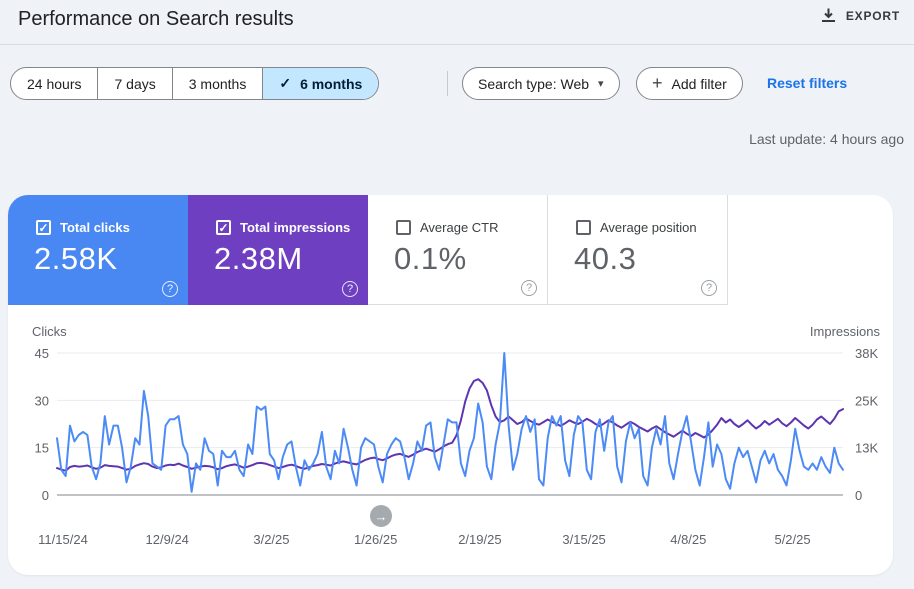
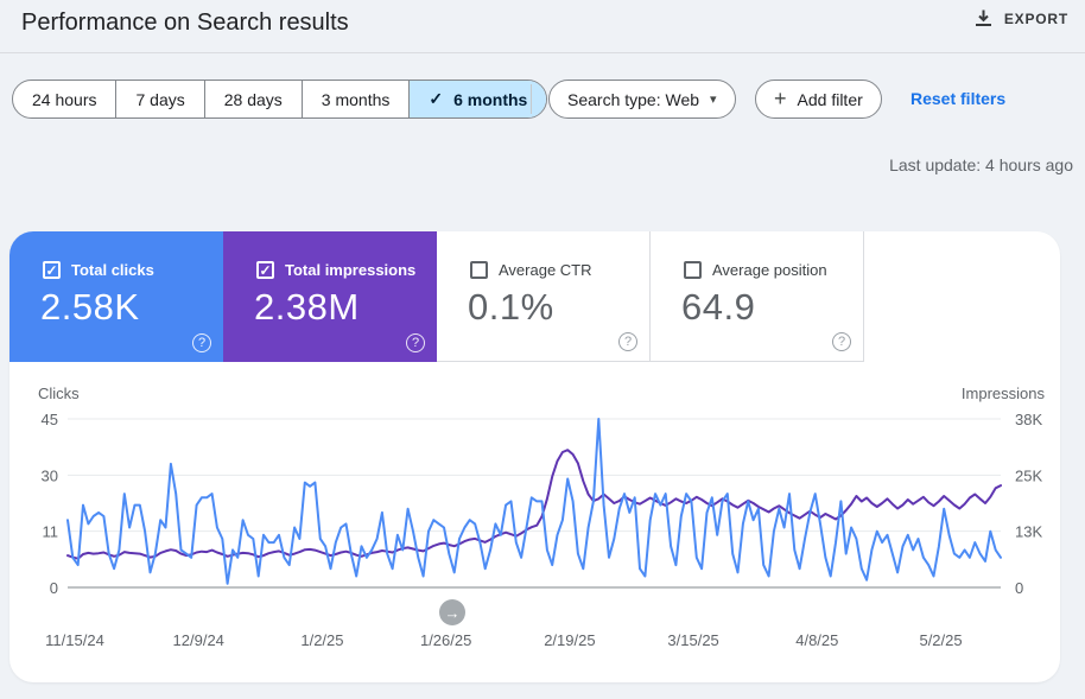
  Performance on Search results
  EXPORT
  24 hours
  7 days
+ 28 days
  3 months
  ✓
  6 months
  Search type: Web
  ▾
  +
  Add filter
  Reset filters
  Last update: 4 hours ago
  ✓
  Total clicks
  2.58K
  ?
  ✓
  Total impressions
  2.38M
  ?
  Average CTR
  0.1%
  ?
  Average position
- 40.3
+ 64.9
  ?
  Clicks
  Impressions
  45
  38K
  30
  25K
- 15
+ 11
  13K
  0
  0
  11/15/24
  12/9/24
- 3/2/25
+ 1/2/25
  1/26/25
  2/19/25
  3/15/25
  4/8/25
  5/2/25
  →
